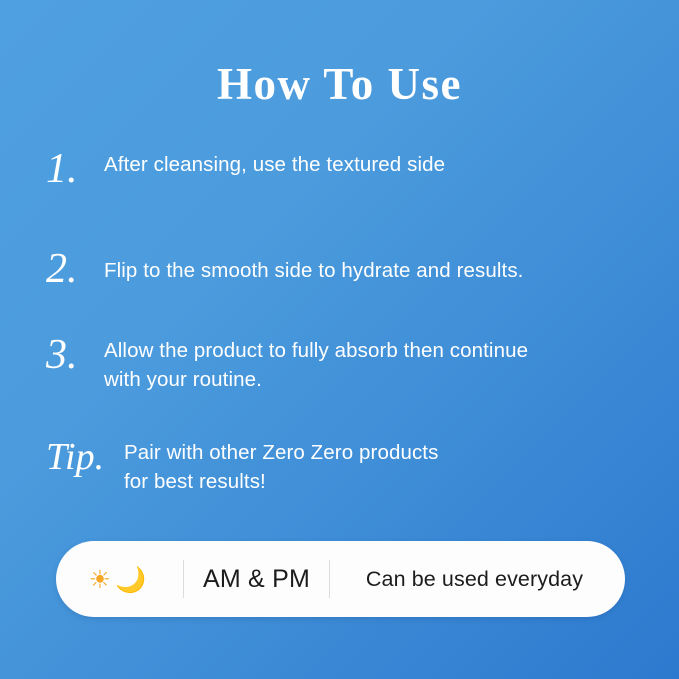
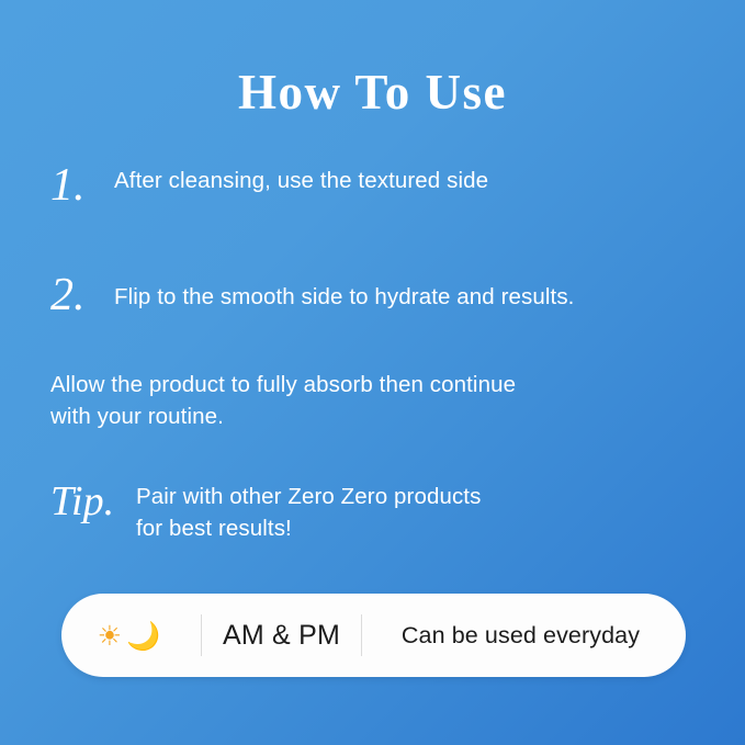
  How To Use
  1.
  After cleansing, use the textured side
  2.
  Flip to the smooth side to hydrate and results.
- 3.
  Allow the product to fully absorb then continue
  with your routine.
  Tip.
  Pair with other Zero Zero products
  for best results!
  ☀🌙
  AM & PM
  Can be used everyday
